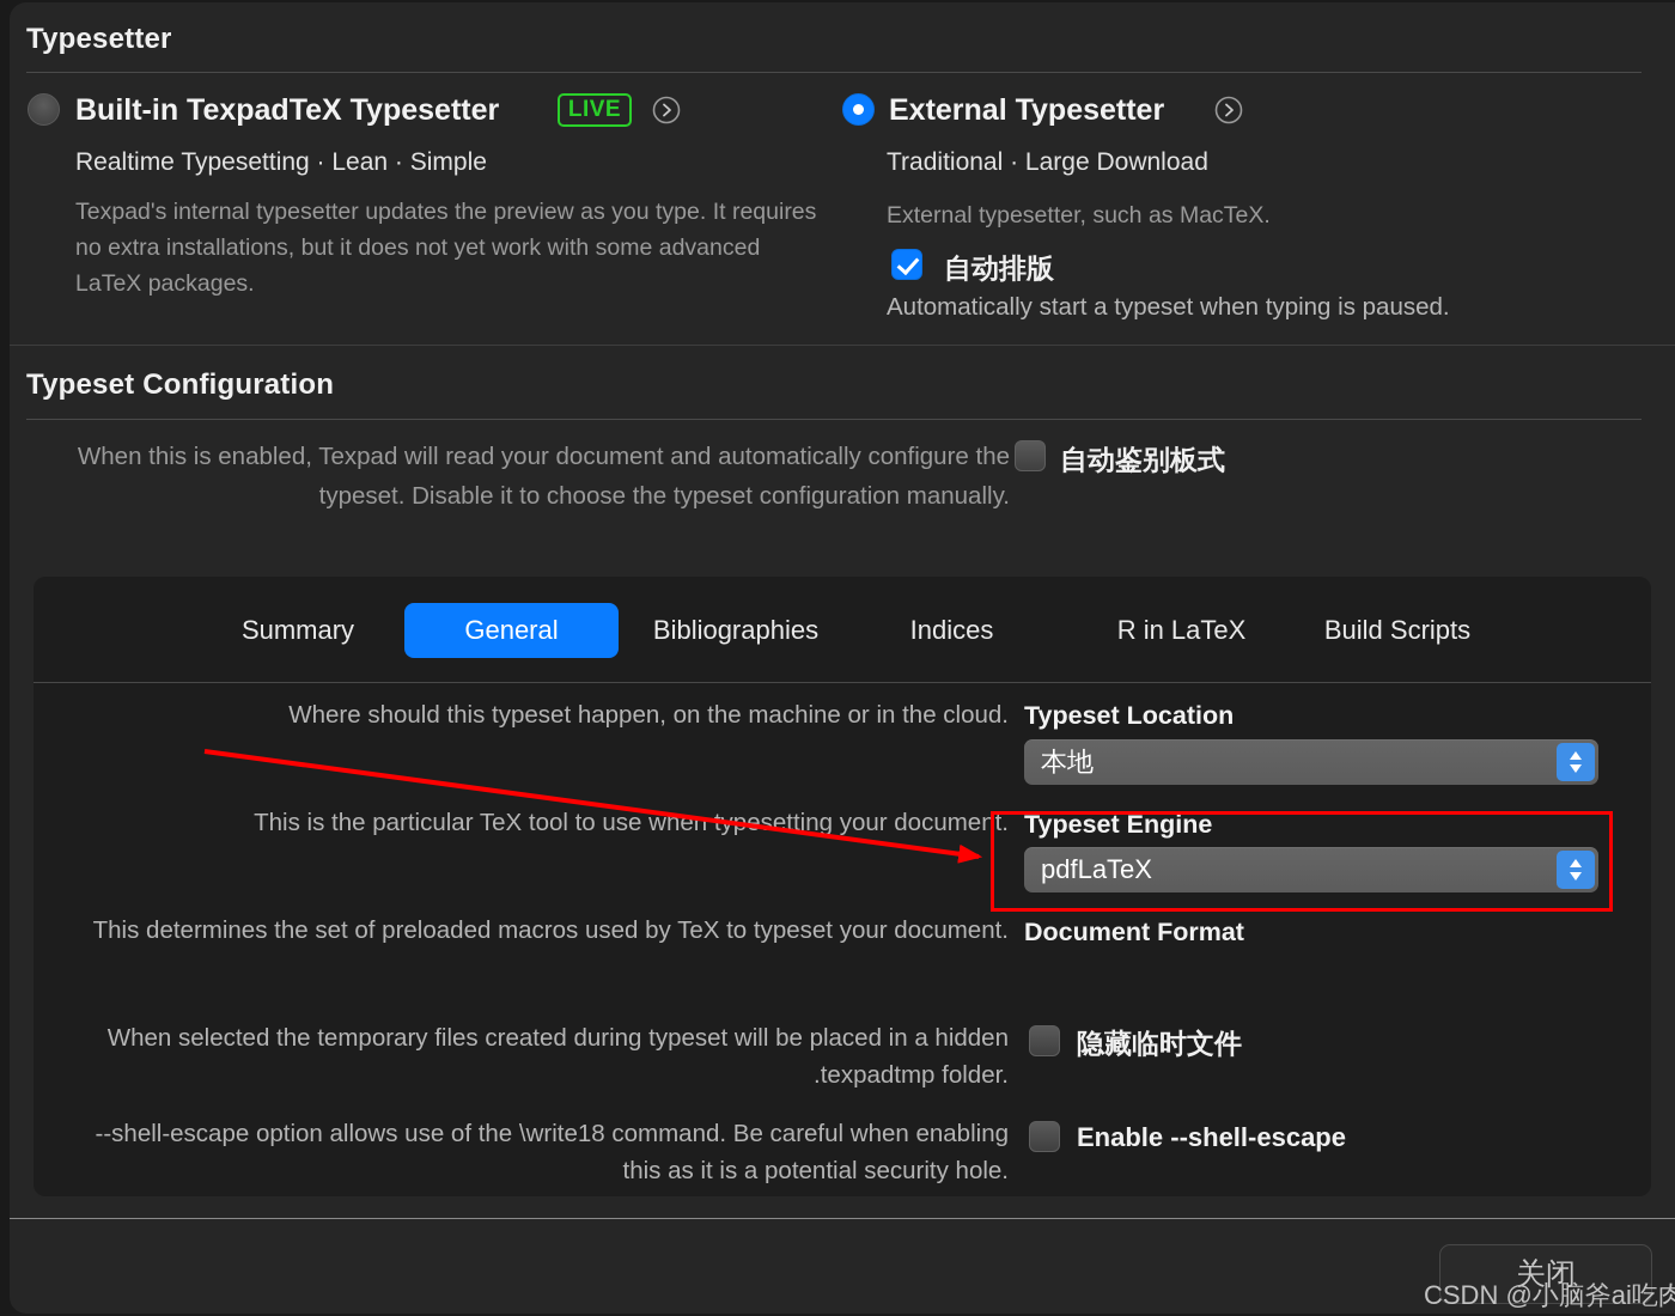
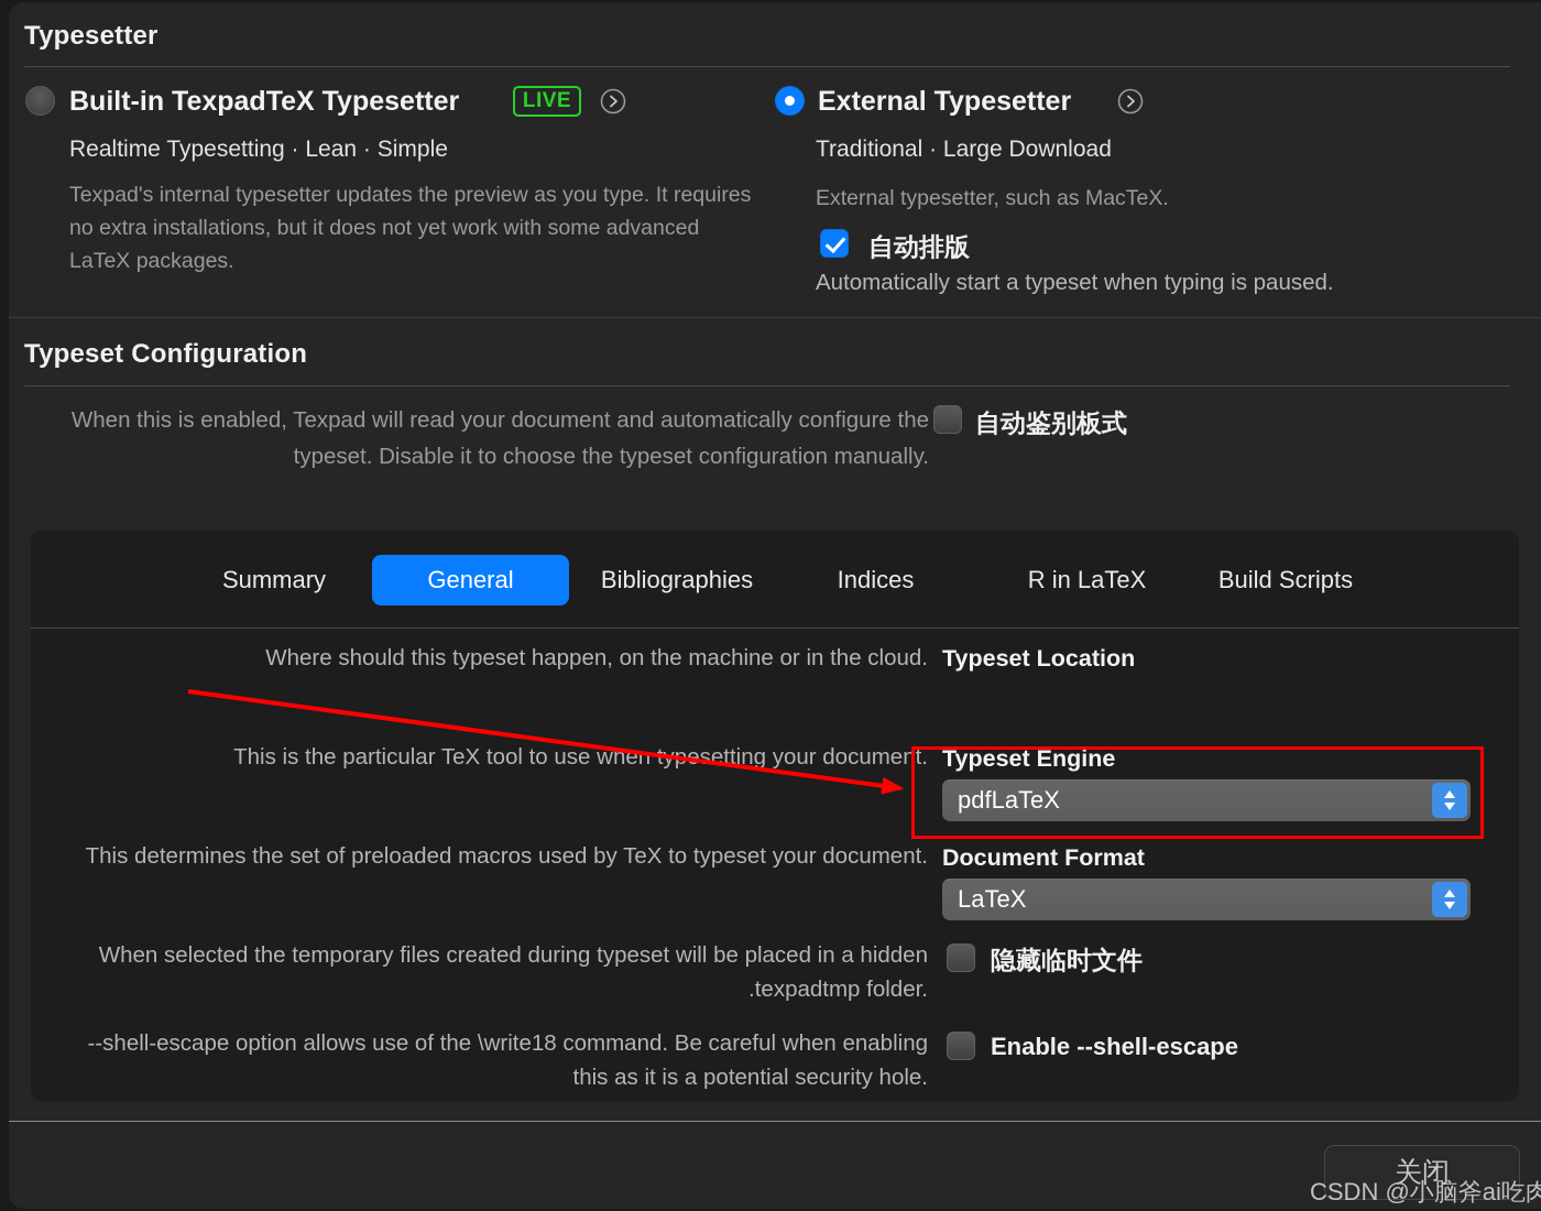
  Typesetter
  Built-in TexpadTeX Typesetter
  LIVE
  Realtime Typesetting · Lean · Simple
  Texpad's internal typesetter updates the preview as you type. It requires no extra installations, but it does not yet work with some advanced LaTeX packages.
  External Typesetter
  Traditional · Large Download
  External typesetter, such as MacTeX.
  自动排版
  Automatically start a typeset when typing is paused.
  Typeset Configuration
  When this is enabled, Texpad will read your document and automatically configure the typeset. Disable it to choose the typeset configuration manually.
  自动鉴别板式
  Summary
  General
  Bibliographies
  Indices
  R in LaTeX
  Build Scripts
  Where should this typeset happen, on the machine or in the cloud.
  Typeset Location
- 本地
  This is the particular TeX tool to use whenesetting your document.
  Typeset Engine
  pdfLaTeX
  This determines the set of preloaded macros used by TeX to typeset your document.
  Document Format
+ LaTeX
  When selected the temporary files created during typeset will be placed in a hidden .texpadtmp folder.
  隐藏临时文件
  --shell-escape option allows use of the \write18 command. Be careful when enabling this as it is a potential security hole.
  Enable --shell-escape
  关闭
  CSDN @小脑斧ai吃肉
